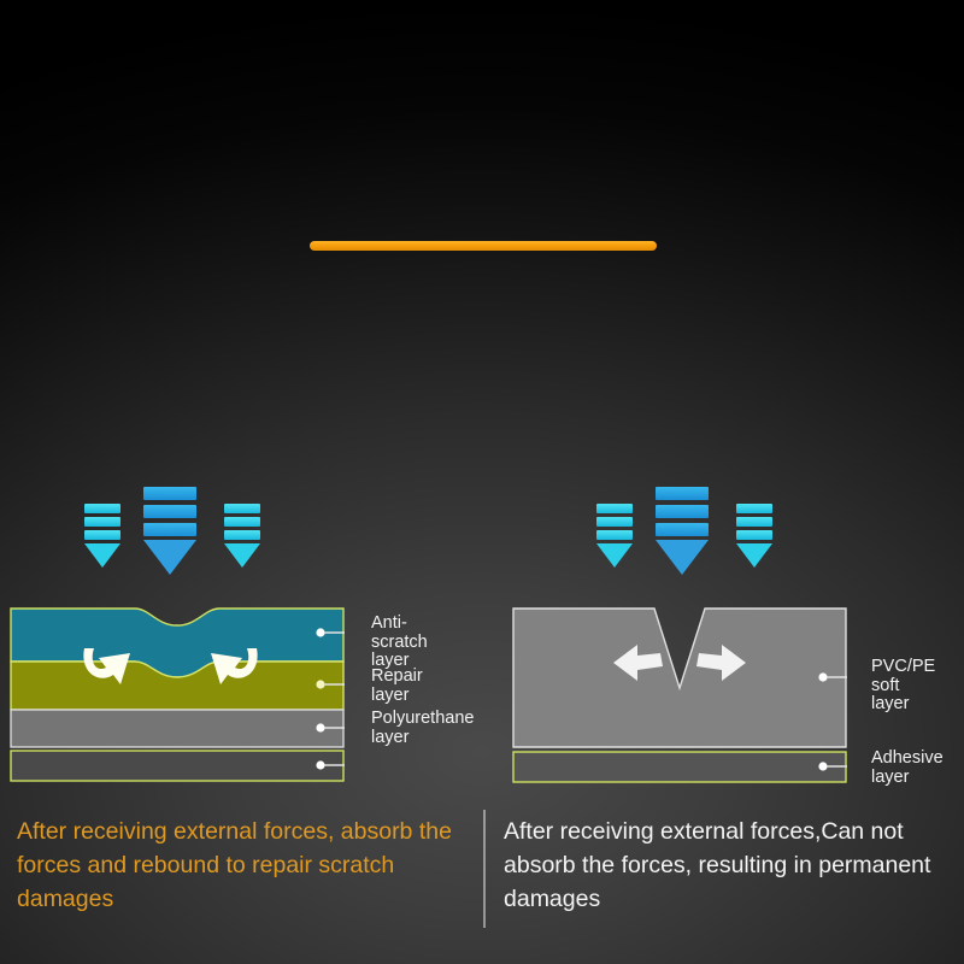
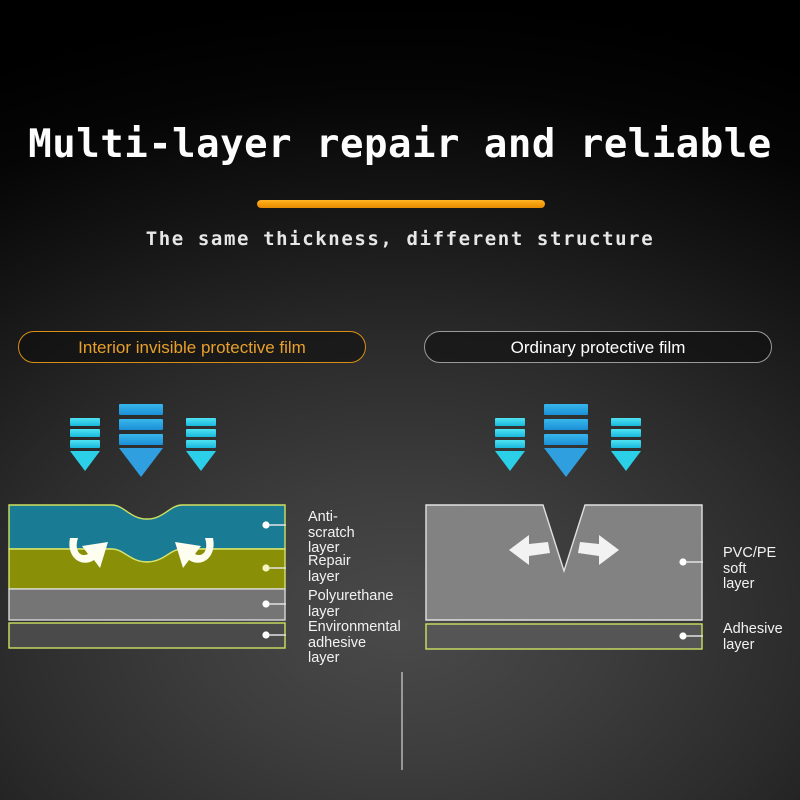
+ Multi-layer repair and reliable
+ The same thickness, different structure
+ Interior invisible protective film
+ Ordinary protective film
  Anti-scratch
  layer
  Repair layer
  Polyurethane
  layer
+ Environmental
+ adhesive layer
  PVC/PE
  soft layer
  Adhesive
  layer
- After receiving external forces, absorb the forces and rebound to repair scratch damages
- After receiving external forces,Can not absorb the forces, resulting in permanent damages
